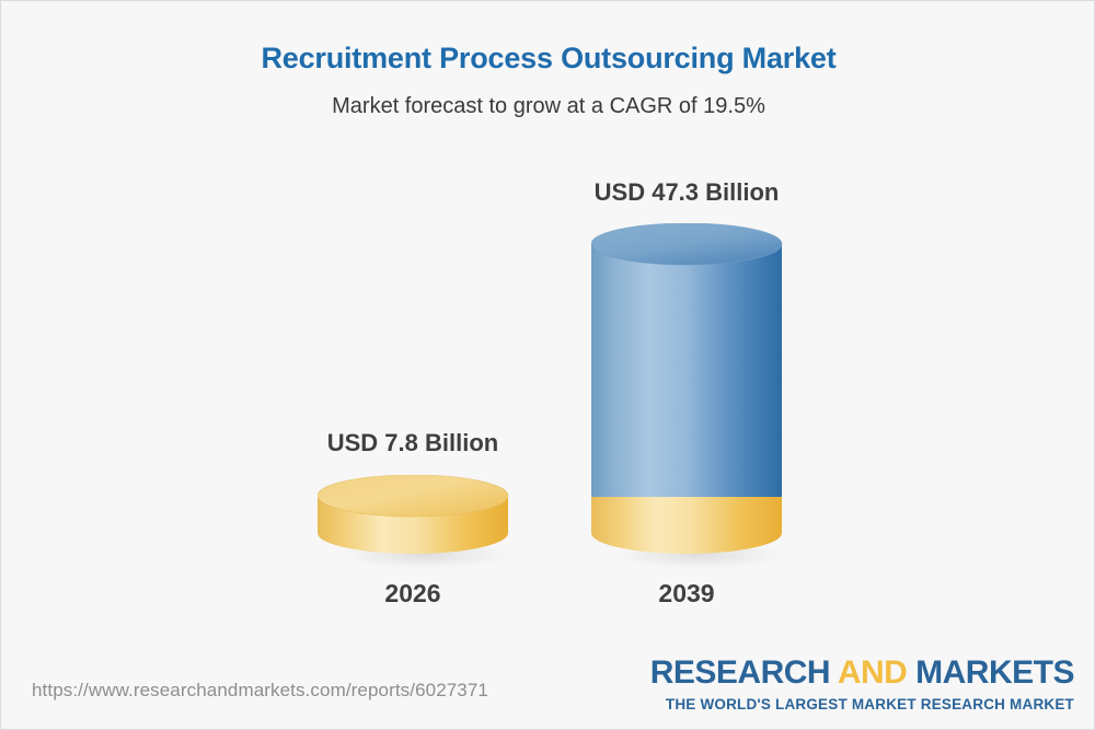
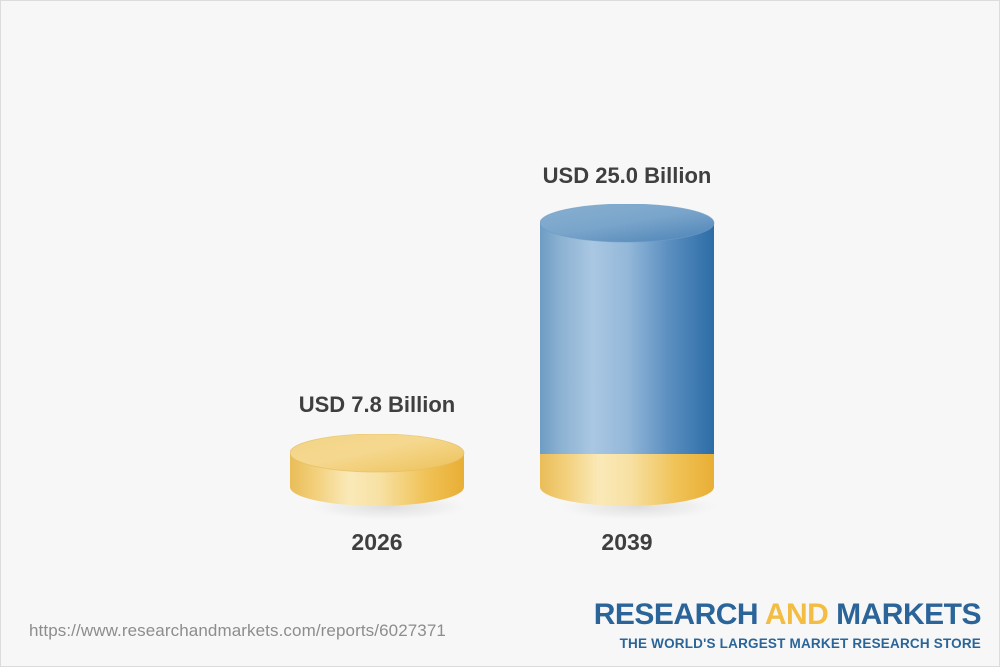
- Recruitment Process Outsourcing Market
- Market forecast to grow at a CAGR of 19.5%
  USD 7.8 Billion
  2026
- USD 47.3 Billion
+ USD 25.0 Billion
  2039
  https://www.researchandmarkets.com/reports/6027371
  RESEARCH AND MARKETS
- THE WORLD'S LARGEST MARKET RESEARCH MARKET
+ THE WORLD'S LARGEST MARKET RESEARCH STORE
